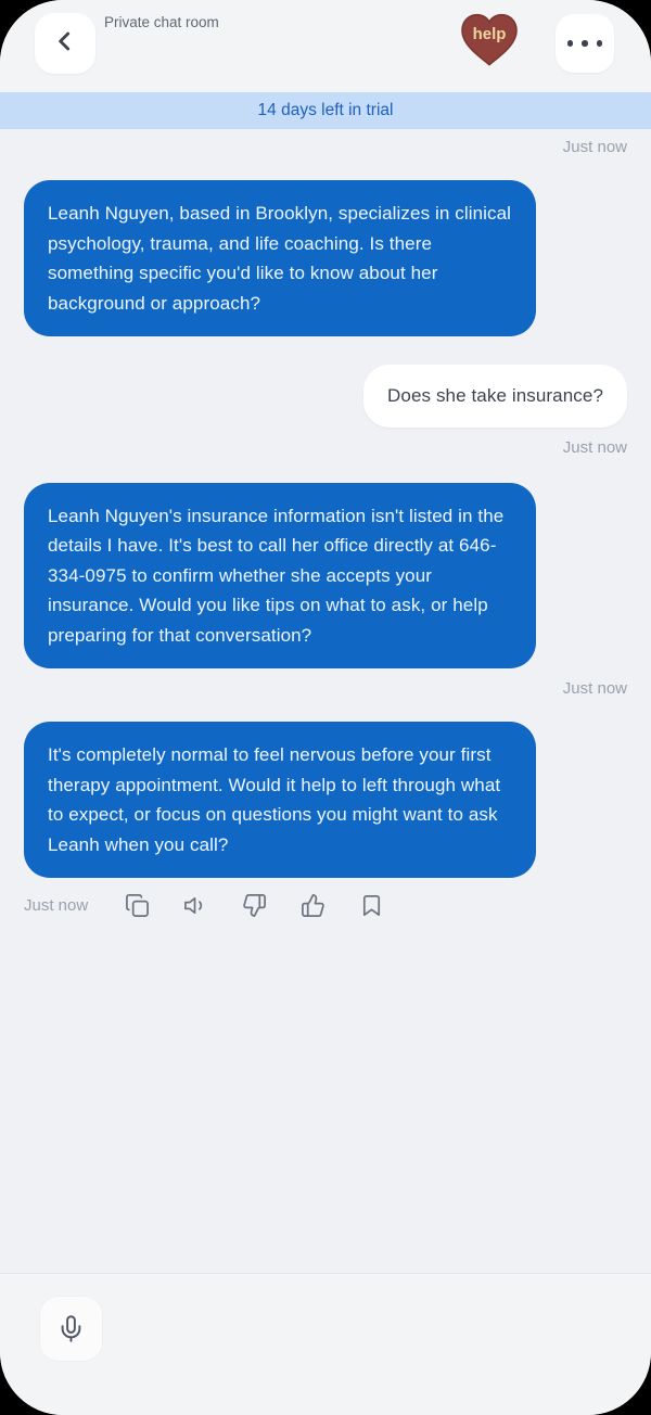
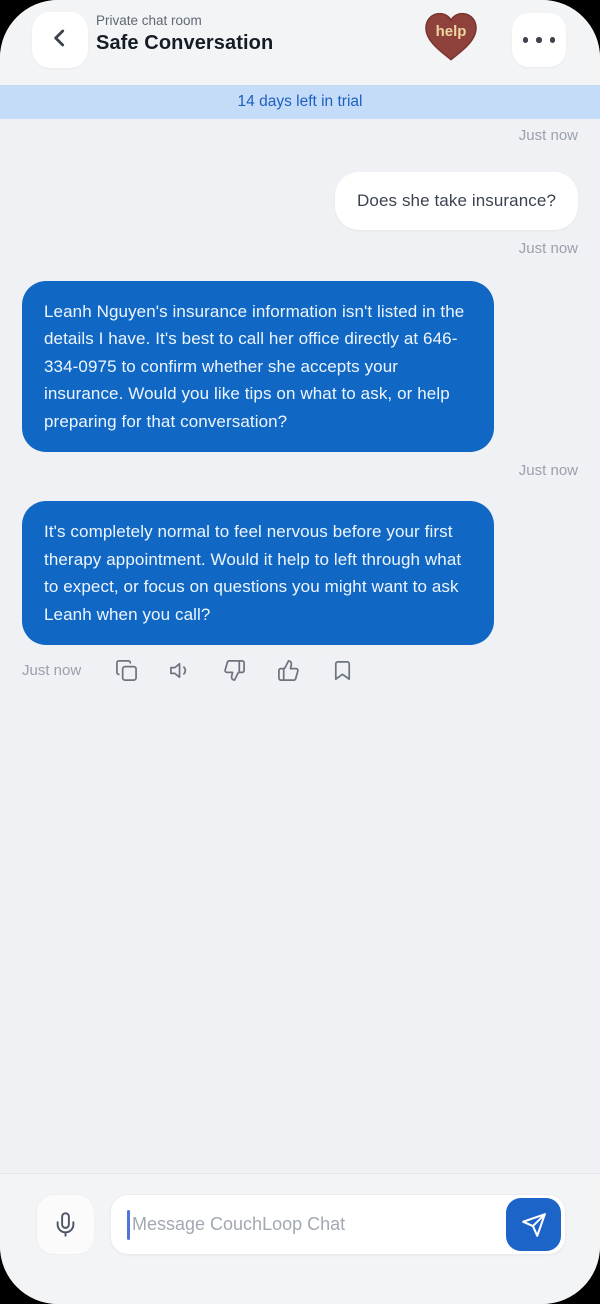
  Private chat room
+ Safe Conversation
  help
  14 days left in trial
  Just now
- Leanh Nguyen, based in Brooklyn, specializes in clinical psychology, trauma, and life coaching. Is there something specific you'd like to know about her background or approach?
  Does she take insurance?
  Just now
  Leanh Nguyen's insurance information isn't listed in the details I have. It's best to call her office directly at 646-334-0975 to confirm whether she accepts your insurance. Would you like tips on what to ask, or help preparing for that conversation?
  Just now
  It's completely normal to feel nervous before your first therapy appointment. Would it help to left through what to expect, or focus on questions you might want to ask Leanh when you call?
  Just now
+ Message CouchLoop Chat
